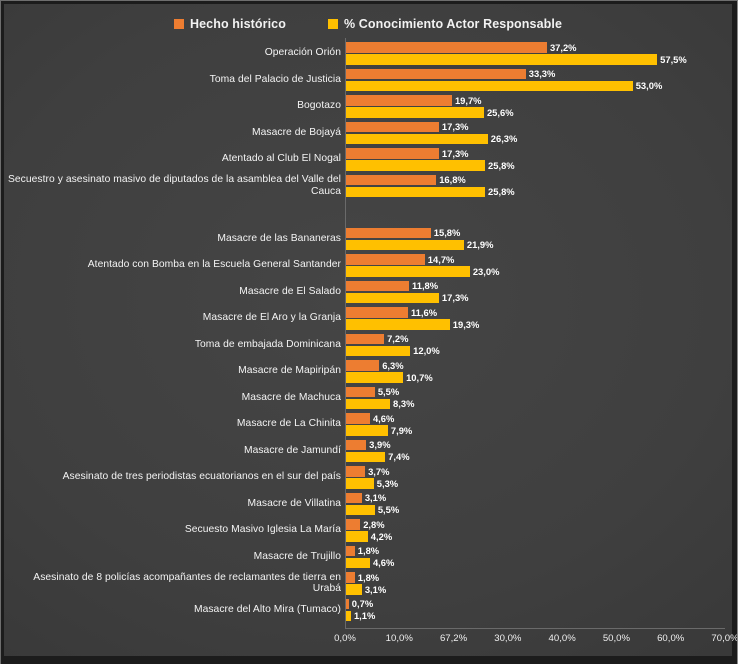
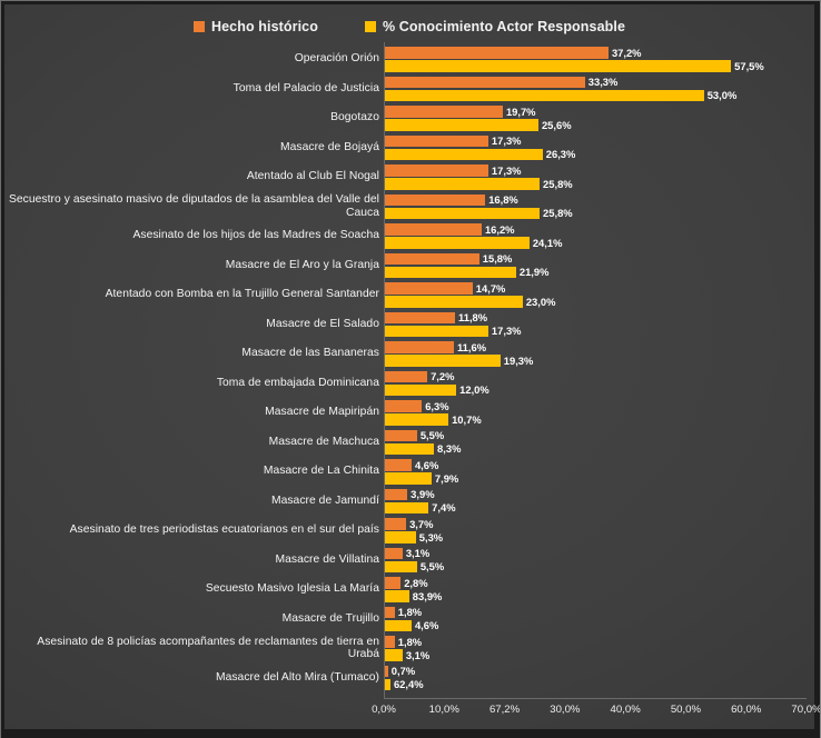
  Hecho histórico
  % Conocimiento Actor Responsable
  Operación Orión
  37,2%
  57,5%
  Toma del Palacio de Justicia
  33,3%
  53,0%
  Bogotazo
  19,7%
  25,6%
  Masacre de Bojayá
  17,3%
  26,3%
  Atentado al Club El Nogal
  17,3%
  25,8%
  Secuestro y asesinato masivo de diputados de la asamblea del Valle del Cauca
  16,8%
  25,8%
+ Asesinato de los hijos de las Madres de Soacha
+ 16,2%
+ 24,1%
- Masacre de las Bananeras
+ Masacre de El Aro y la Granja
  15,8%
  21,9%
- Atentado con Bomba en la Escuela General Santander
+ Atentado con Bomba en la Trujillo General Santander
  14,7%
  23,0%
  Masacre de El Salado
  11,8%
  17,3%
- Masacre de El Aro y la Granja
+ Masacre de las Bananeras
  11,6%
  19,3%
  Toma de embajada Dominicana
  7,2%
  12,0%
  Masacre de Mapiripán
  6,3%
  10,7%
  Masacre de Machuca
  5,5%
  8,3%
  Masacre de La Chinita
  4,6%
  7,9%
  Masacre de Jamundí
  3,9%
  7,4%
  Asesinato de tres periodistas ecuatorianos en el sur del país
  3,7%
  5,3%
  Masacre de Villatina
  3,1%
  5,5%
  Secuesto Masivo Iglesia La María
  2,8%
- 4,2%
+ 83,9%
  Masacre de Trujillo
  1,8%
  4,6%
  Asesinato de 8 policías acompañantes de reclamantes de tierra en Urabá
  1,8%
  3,1%
  Masacre del Alto Mira (Tumaco)
  0,7%
- 1,1%
+ 62,4%
  0,0%
  10,0%
  67,2%
  30,0%
  40,0%
  50,0%
  60,0%
  70,0%
